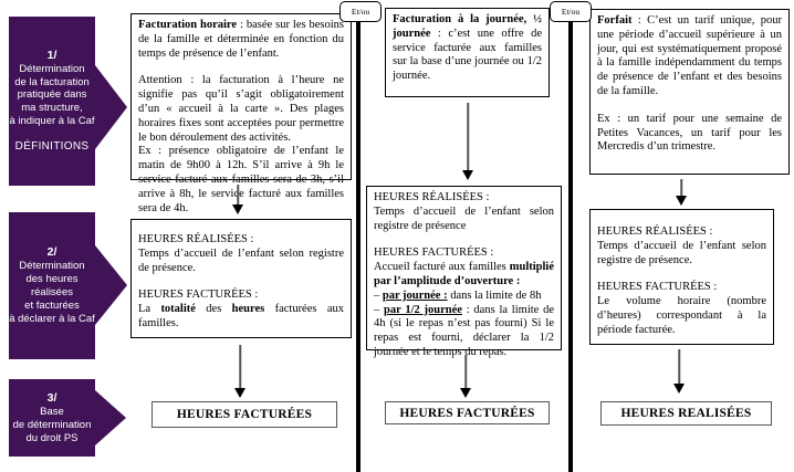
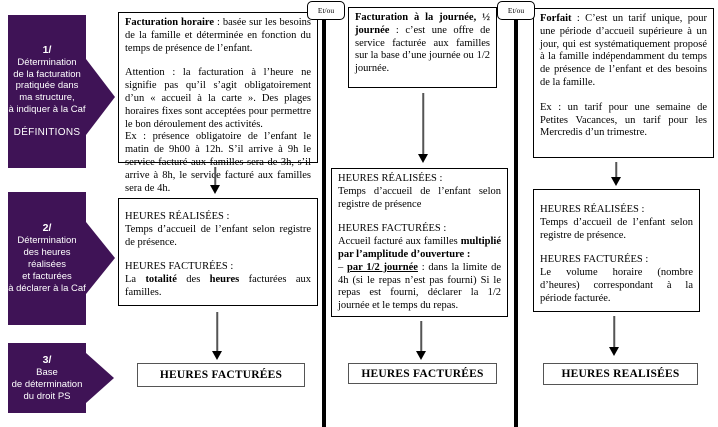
  Et/ou
  Et/ou
  1/
  Détermination
  de la facturation
  pratiquée dans
  ma structure,
  à indiquer à la Caf
  DÉFINITIONS
  2/
  Détermination
  des heures
  réalisées
  et facturées
  à déclarer à la Caf
  3/
  Base
  de détermination
  du droit PS
  Facturation horaire : basée sur les besoins de la famille et déterminée en fonction du temps de présence de l’enfant.
  Attention : la facturation à l’heure ne signifie pas qu’il s’agit obligatoirement d’un « accueil à la carte ». Des plages horaires fixes sont acceptées pour permettre le bon déroulement des activités.
  Ex : présence obligatoire de l’enfant le matin de 9h00 à 12h. S’il arrive à 9h le service facturé aux familles sera de 3h, s’il arrive à 8h, le servie facturé aux familles sera de 4h.
  HEURES RÉALISÉES :
  Temps d’accueil de l’enfant selon registre de présence.
  HEURES FACTURÉES :
  La totalité des heures facturées aux familles.
  HEURES FACTURÉES
  Facturation à la journée, ½ journée : c’est une offre de service facturée aux familles sur la base d’une journée ou 1/2 journée.
  HEURES RÉALISÉES :
  Temps d’accueil de l’enfant selon registre de présence
  HEURES FACTURÉES :
  Accueil facturé aux familles multiplié par l’amplitude d’ouverture :
- – par journée : dans la limite de 8h
  – par 1/2 journée : dans la limite de 4h (si le repas n’est pas fourni) Si le repas est fourni, déclarer la 1/2 journée et le temps du repas.
  HEURES FACTURÉES
  Forfait : C’est un tarif unique, pour une période d’accueil supérieure à un jour, qui est systématiquement proposé à la famille indépendamment du temps de présence de l’enfant et des besoins de la famille.
  Ex : un tarif pour une semaine de Petites Vacances, un tarif pour les Mercredis d’un trimestre.
  HEURES RÉALISÉES :
  Temps d’accueil de l’enfant selon registre de présence.
  HEURES FACTURÉES :
  Le volume horaire (nombre d’heures) correspondant à la période facturée.
  HEURES REALISÉES
